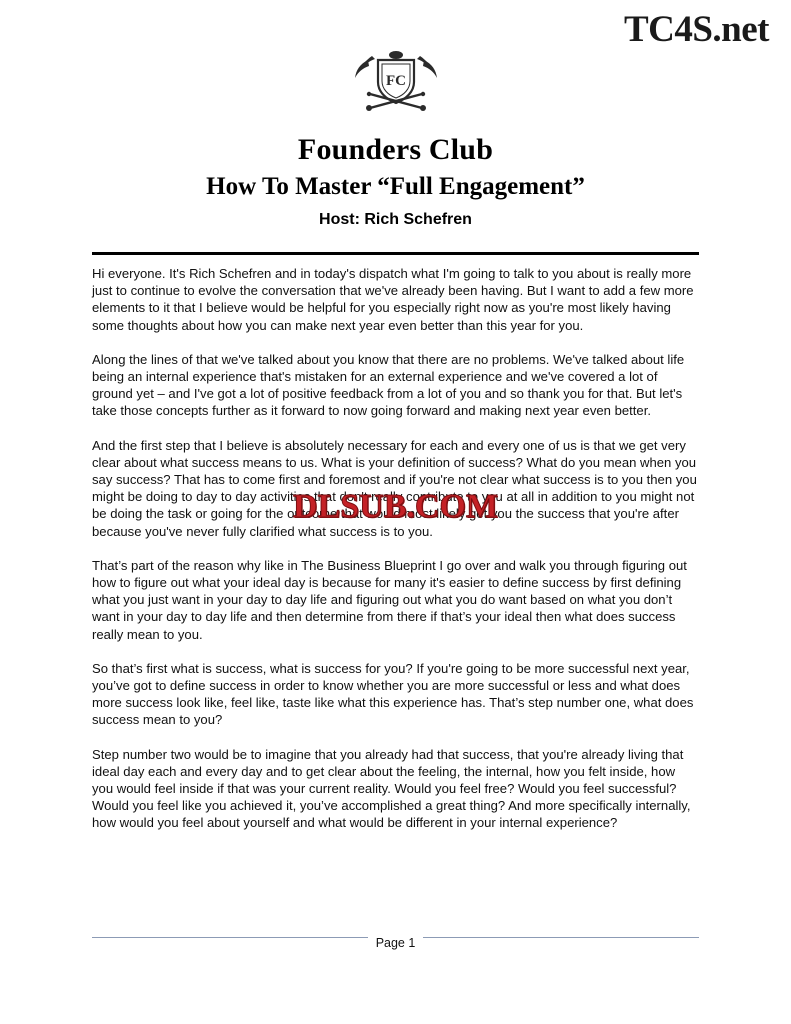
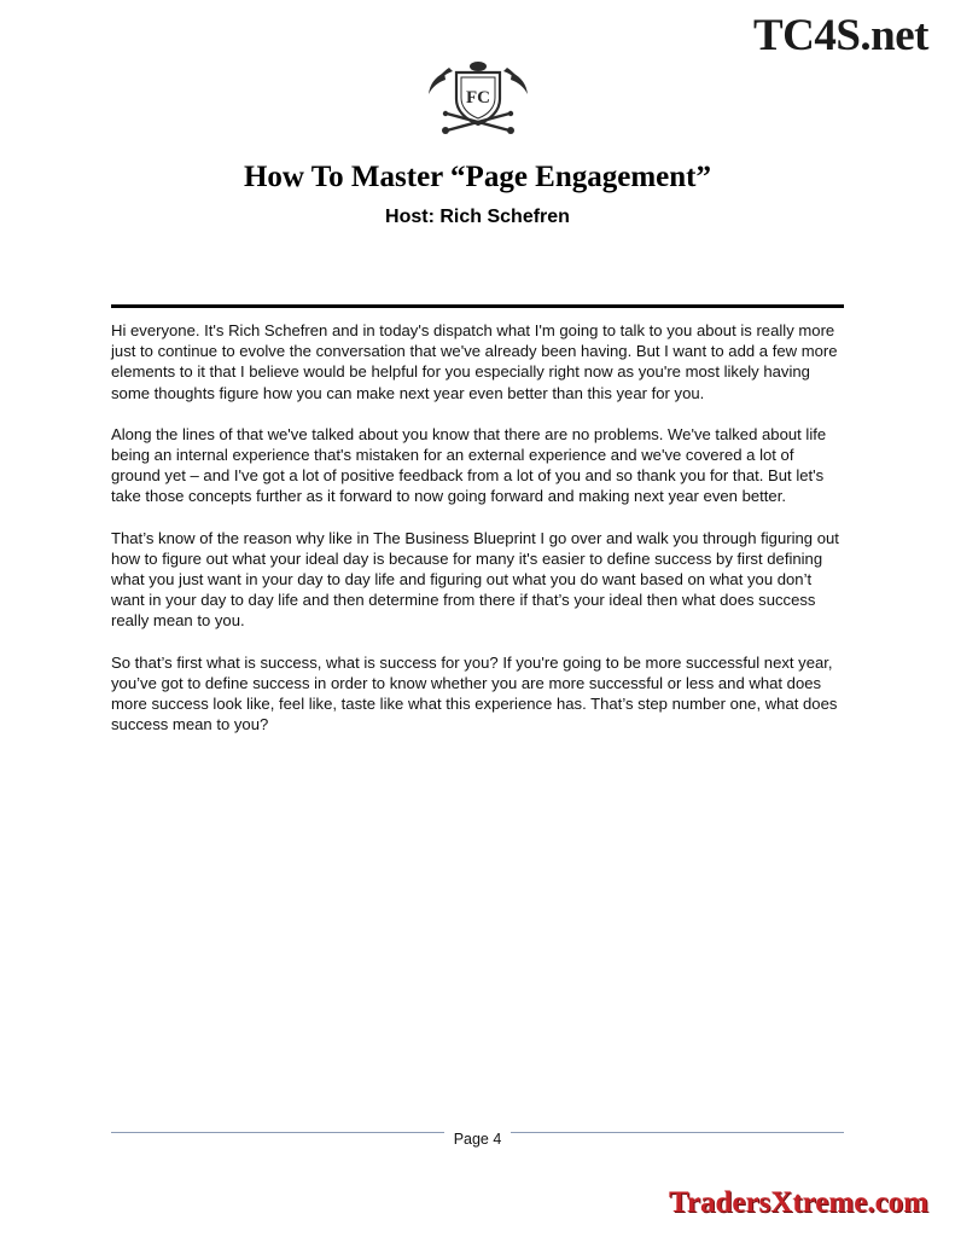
  TC4S.net
  FC
- Founders Club
- How To Master “Full Engagement”
+ How To Master “Page Engagement”
  Host: Rich Schefren
- Hi everyone. It's Rich Schefren and in today's dispatch what I'm going to talk to you about is really more just to continue to evolve the conversation that we've already been having. But I want to add a few more elements to it that I believe would be helpful for you especially right now as you're most likely having some thoughts about how you can make next year even better than this year for you.
+ Hi everyone. It's Rich Schefren and in today's dispatch what I'm going to talk to you about is really more just to continue to evolve the conversation that we've already been having. But I want to add a few more elements to it that I believe would be helpful for you especially right now as you're most likely having some thoughts figure how you can make next year even better than this year for you.
  Along the lines of that we've talked about you know that there are no problems. We've talked about life being an internal experience that's mistaken for an external experience and we've covered a lot of ground yet – and I've got a lot of positive feedback from a lot of you and so thank you for that. But let's take those concepts further as it forward to now going forward and making next year even better.
- And the first step that I believe is absolutely necessary for each and every one of us is that we get very clear about what success means to us. What is your definition of success? What do you mean when you say success? That has to come first and foremost and if you're not clear what success is to you then you might be doing to day to day activities that don't really contribute to you at all in addition to you might not be doing the task or going for the outcome that would most likely get you the success that you're after because you've never fully clarified what success is to you.
- That’s part of the reason why like in The Business Blueprint I go over and walk you through figuring out how to figure out what your ideal day is because for many it's easier to define success by first defining what you just want in your day to day life and figuring out what you do want based on what you don’t want in your day to day life and then determine from there if that’s your ideal then what does success really mean to you.
+ That’s know of the reason why like in The Business Blueprint I go over and walk you through figuring out how to figure out what your ideal day is because for many it's easier to define success by first defining what you just want in your day to day life and figuring out what you do want based on what you don’t want in your day to day life and then determine from there if that’s your ideal then what does success really mean to you.
  So that’s first what is success, what is success for you? If you're going to be more successful next year, you’ve got to define success in order to know whether you are more successful or less and what does more success look like, feel like, taste like what this experience has. That’s step number one, what does success mean to you?
- Step number two would be to imagine that you already had that success, that you're already living that ideal day each and every day and to get clear about the feeling, the internal, how you felt inside, how you would feel inside if that was your current reality. Would you feel free? Would you feel successful? Would you feel like you achieved it, you’ve accomplished a great thing? And more specifically internally, how would you feel about yourself and what would be different in your internal experience?
- DLSUB.COM
- Page 1
+ Page 4
+ TradersXtreme.com
